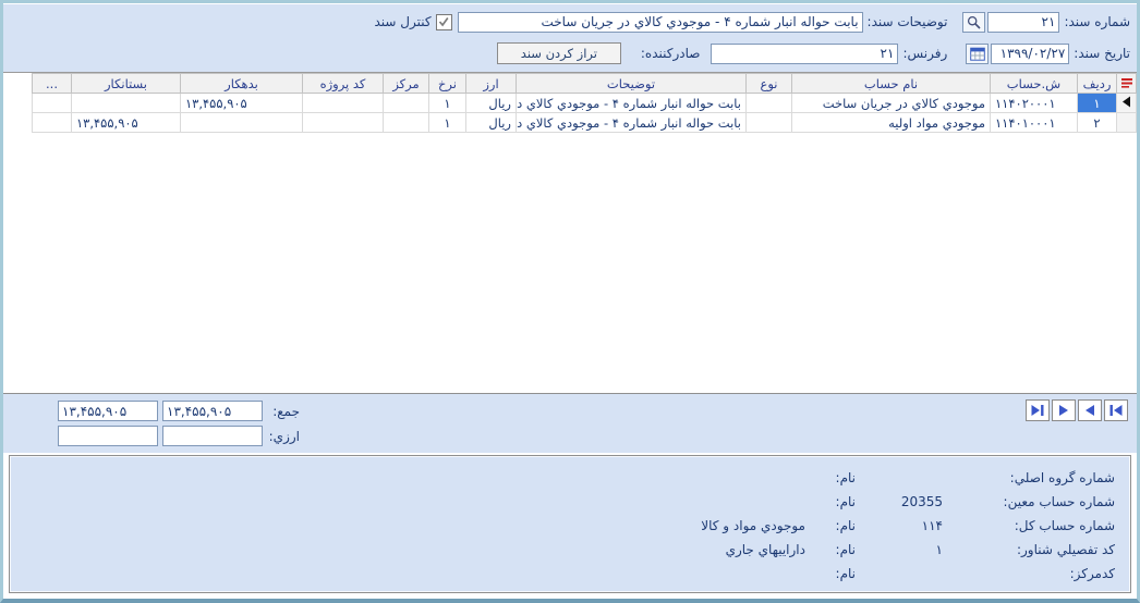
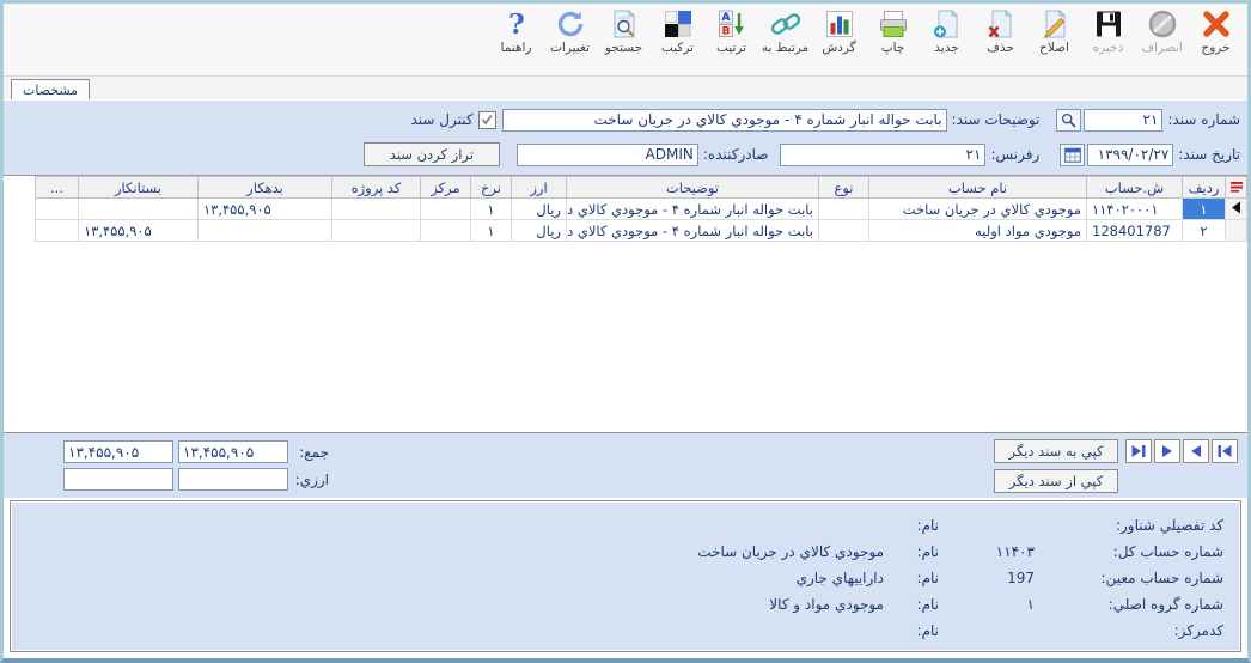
+ ?
+ راهنما
+ تغييرات
+ جستجو
+ تركيب
+ A
+ B
+ ترتيب
+ مرتبط به
+ گردش
+ چاپ
+ جديد
+ حذف
+ اصلاح
+ ذخيره
+ انصراف
+ خروج
+ مشخصات
  شماره سند:
  توضيحات سند:
  كنترل سند
  تاريخ سند:
  ۱۳۹۹/۰۲/۲۷
  رفرنس:
  صادركننده:
+ ADMIN
  تراز كردن سند
  	رديف	ش.حساب	نام حساب	نوع	توضيحات	ارز	نرخ	مركز	كد پروژه	بدهكار	بستانكار	...
  	۱	۱۱۴۰۲۰۰۰۱	موجودي كالاي در جريان ساخت		بابت حواله انبار شماره ۴ - موجودي كالاي د	ريال	۱			۱۳,۴۵۵,۹۰۵
- 	۲	۱۱۴۰۱۰۰۰۱	موجودي مواد اوليه		بابت حواله انبار شماره ۴ - موجودي كالاي د	ريال	۱				۱۳,۴۵۵,۹۰۵
+ 	۲	128401787	موجودي مواد اوليه		بابت حواله انبار شماره ۴ - موجودي كالاي د	ريال	۱				۱۳,۴۵۵,۹۰۵
+ كپي به سند ديگر
+ كپي از سند ديگر
  جمع:
  ۱۳,۴۵۵,۹۰۵
  ۱۳,۴۵۵,۹۰۵
  ارزي:
- شماره گروه اصلي:
+ كد تفصيلي شناور:
  نام:
- شماره حساب معين:
+ شماره حساب كل:
- 20355
+ ۱۱۴۰۳
  نام:
+ موجودي كالاي در جريان ساخت
- شماره حساب كل:
+ شماره حساب معين:
- ۱۱۴
+ 197
  نام:
- موجودي مواد و كالا
+ داراييهاي جاري
- كد تفصيلي شناور:
+ شماره گروه اصلي:
  ۱
  نام:
- داراييهاي جاري
+ موجودي مواد و كالا
  كدمركز:
  نام:
